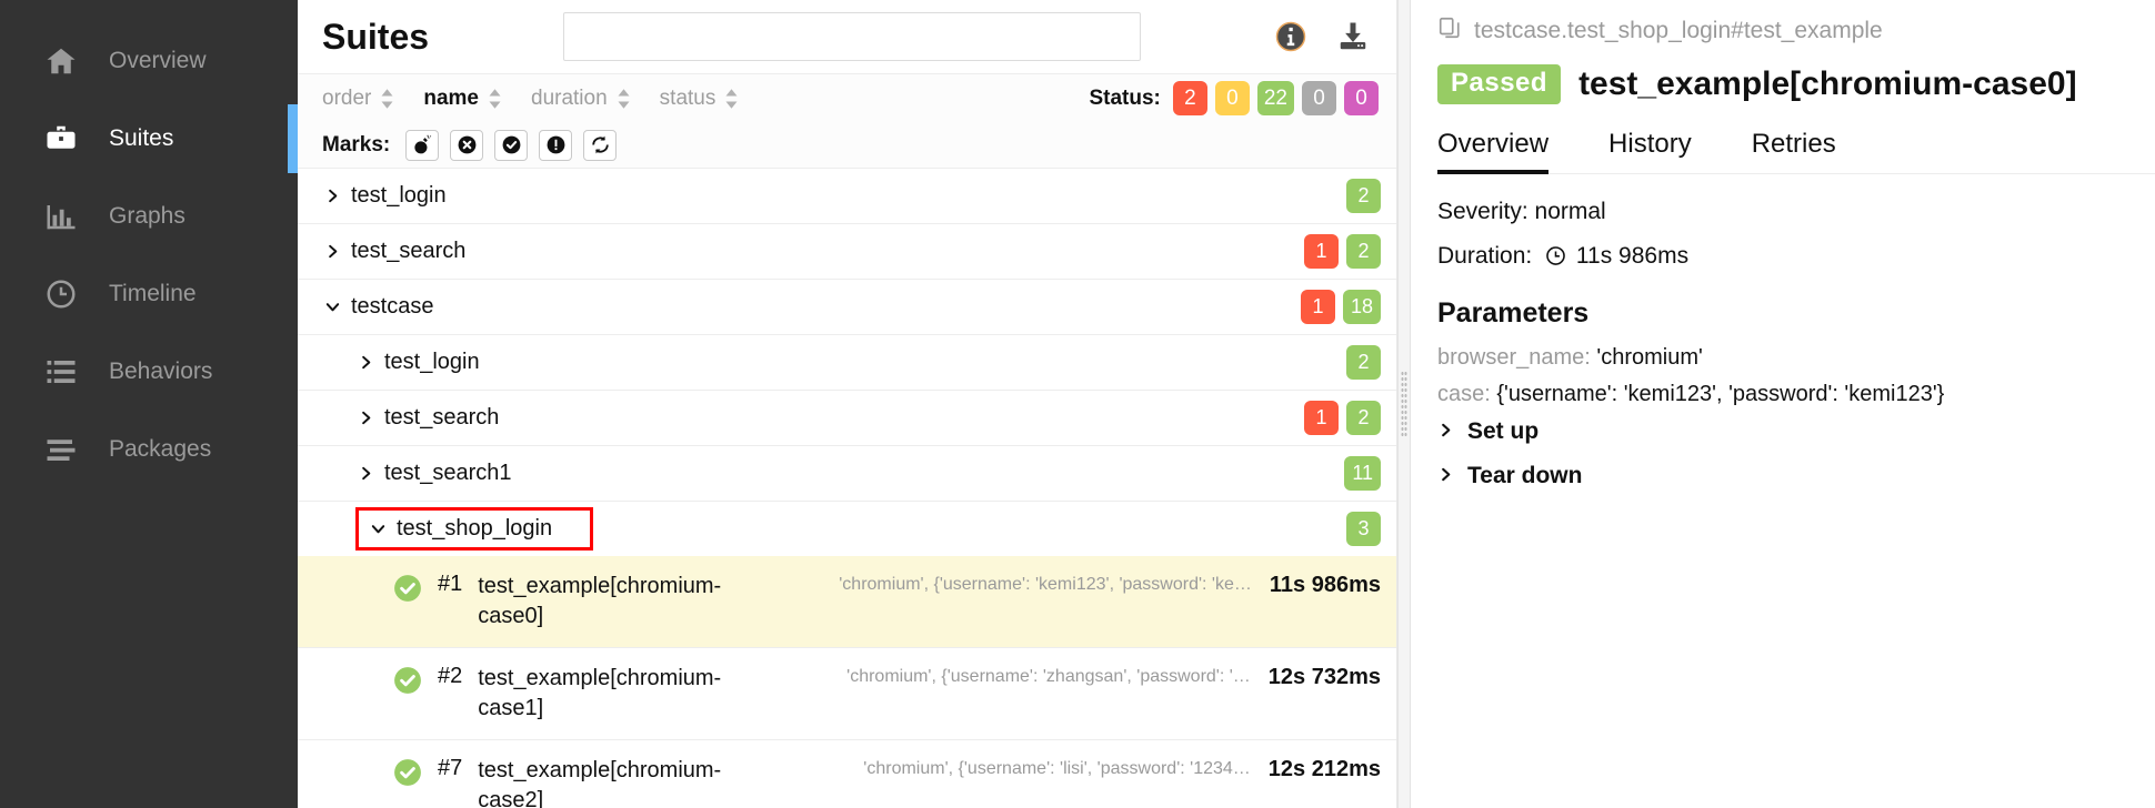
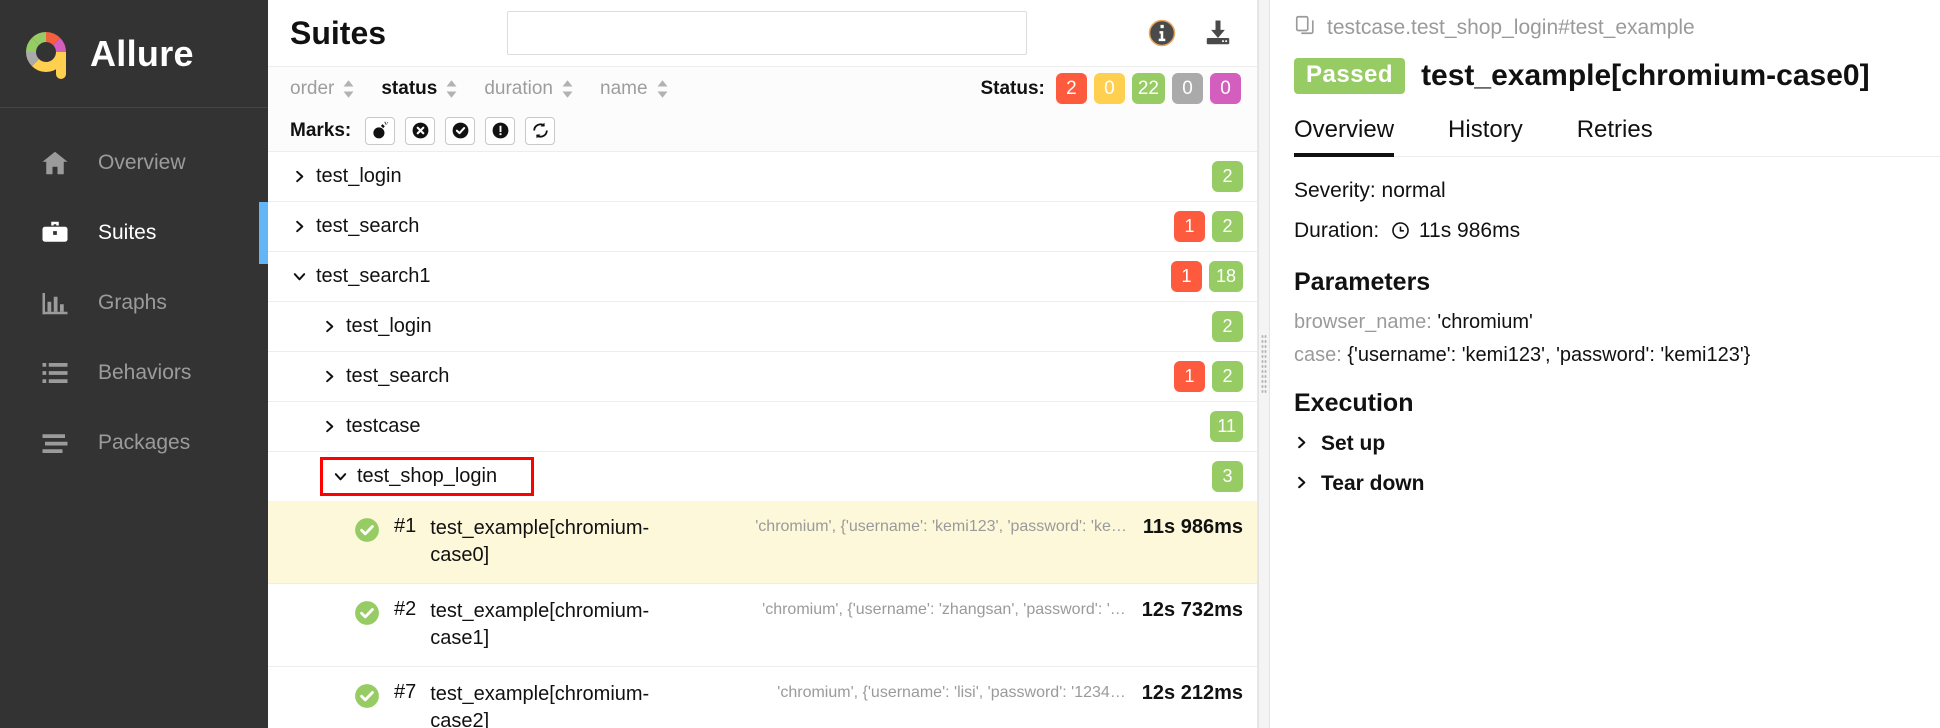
+ Allure
  Overview
  Suites
  Graphs
- Timeline
  Behaviors
  Packages
  Suites
  order
- name
+ status
  duration
- status
+ name
  Status:
  2
  0
  22
  0
  0
  Marks:
  test_login
  2
  test_search
  1
  2
- testcase
+ test_search1
  1
  18
  test_login
  2
  test_search
  1
  2
- test_search1
+ testcase
  11
  test_shop_login
  3
  #1
  test_example[chromium-case0]
  'chromium', {'username': 'kemi123', 'password': 'ke…
  11s 986ms
  #2
  test_example[chromium-case1]
  'chromium', {'username': 'zhangsan', 'password': '…
  12s 732ms
  #7
  test_example[chromium-case2]
  'chromium', {'username': 'lisi', 'password': '1234…
  12s 212ms
  testcase.test_shop_login#test_example
  Passed
  test_example[chromium-case0]
  Overview
  History
  Retries
  Severity: normal
  Duration: 11s 986ms
  Parameters
  browser_name: 'chromium'
  case: {'username': 'kemi123', 'password': 'kemi123'}
+ Execution
  Set up
  Tear down
